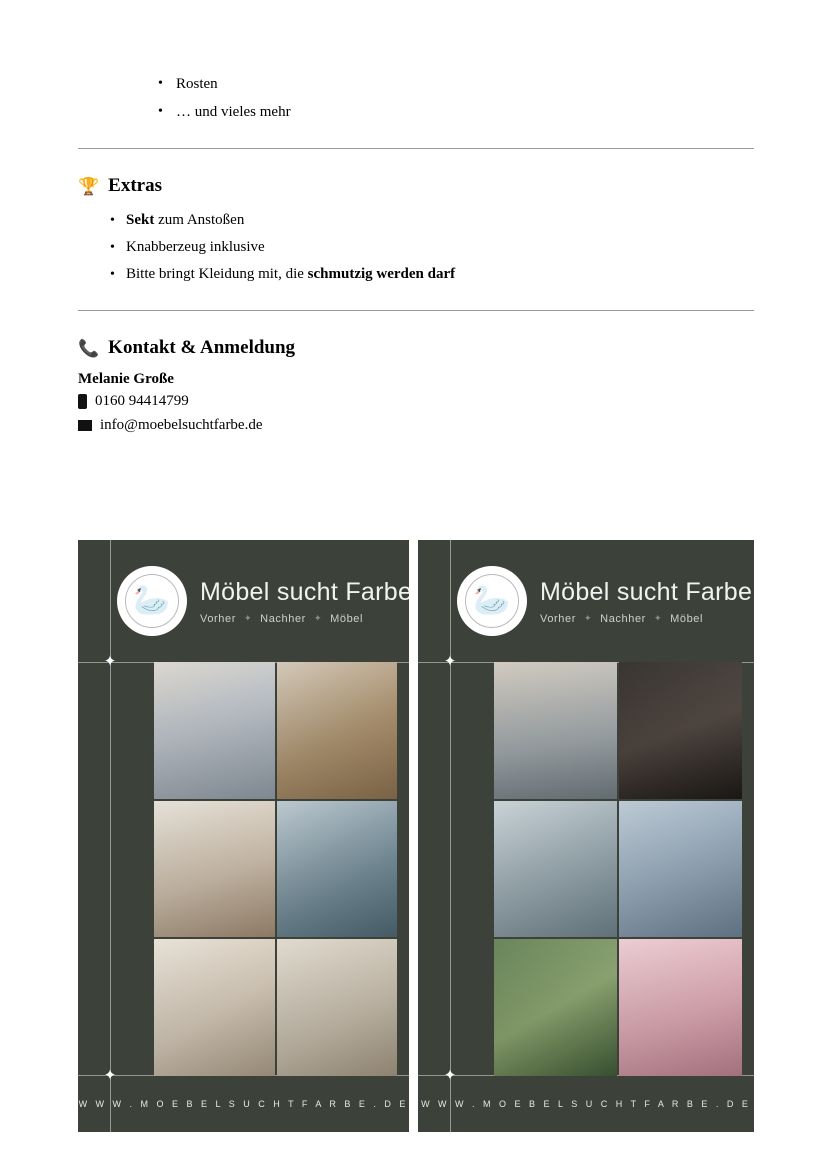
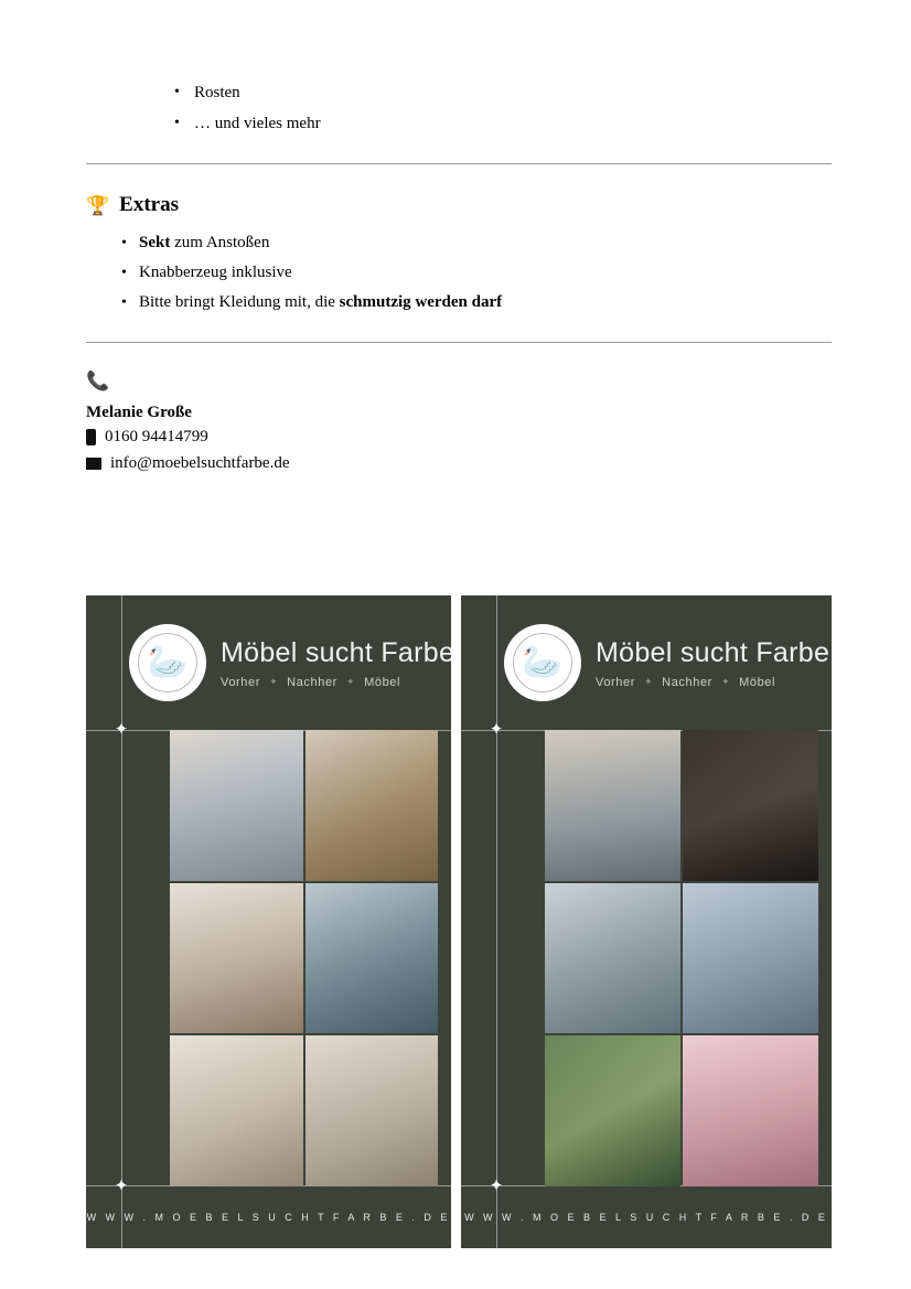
  •
  Rosten
  •
  … und vieles mehr
  🏆
  Extras
  •
  Sekt zum Anstoßen
  •
  Knabberzeug inklusive
  •
  Bitte bringt Kleidung mit, die schmutzig werden darf
  📞
- Kontakt & Anmeldung
  Melanie Große
  0160 94414799
  info@moebelsuchtfarbe.de
  ✦
  ✦
  🦢
  Möbel sucht Farbe
  Vorher
  ✦
  Nachher
  ✦
  Möbel
  W W W . M O E B E L S U C H T F A R B E . D E
  ✦
  ✦
  🦢
  Möbel sucht Farbe
  Vorher
  ✦
  Nachher
  ✦
  Möbel
  W W W . M O E B E L S U C H T F A R B E . D E
